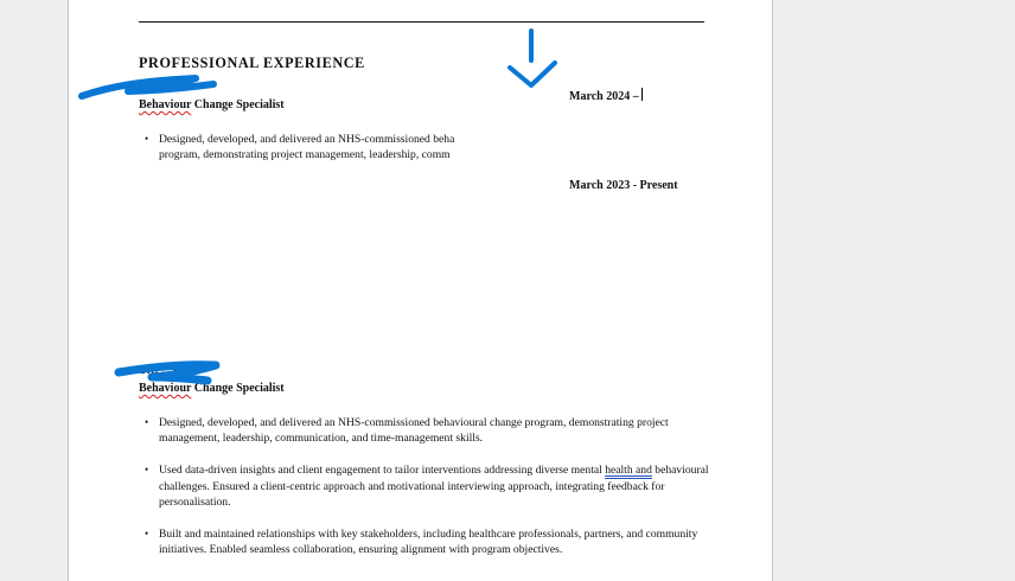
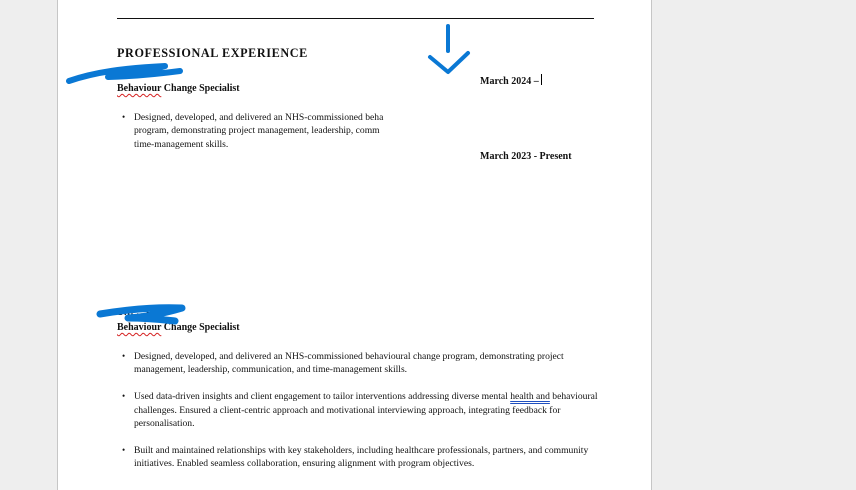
  PROFESSIONAL EXPERIENCE
  Behaviour Change Specialist
  March 2024 –
  Designed, developed, and delivered an NHS-commissioned beha
  program, demonstrating project management, leadership, comm
+ time-management skills.
  March 2023 - Present
  Behaviour Change Specialist
  Designed, developed, and delivered an NHS-commissioned behavioural change program, demonstrating project management, leadership, communication, and time-management skills.
  Used data-driven insights and client engagement to tailor interventions addressing diverse mental health and behavioural challenges. Ensured a client-centric approach and motivational interviewing approach, integrating feedback for personalisation.
  Built and maintained relationships with key stakeholders, including healthcare professionals, partners, and community initiatives. Enabled seamless collaboration, ensuring alignment with program objectives.
